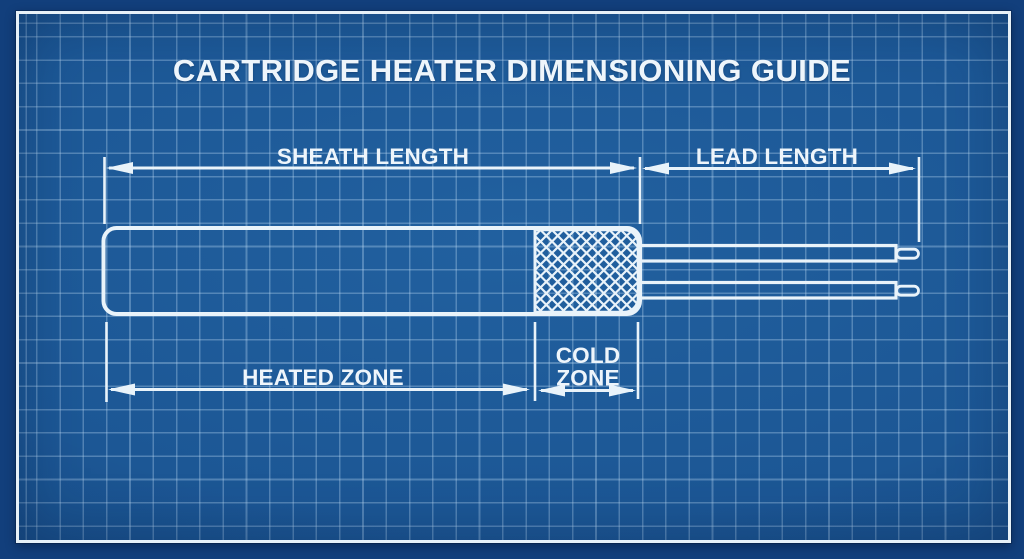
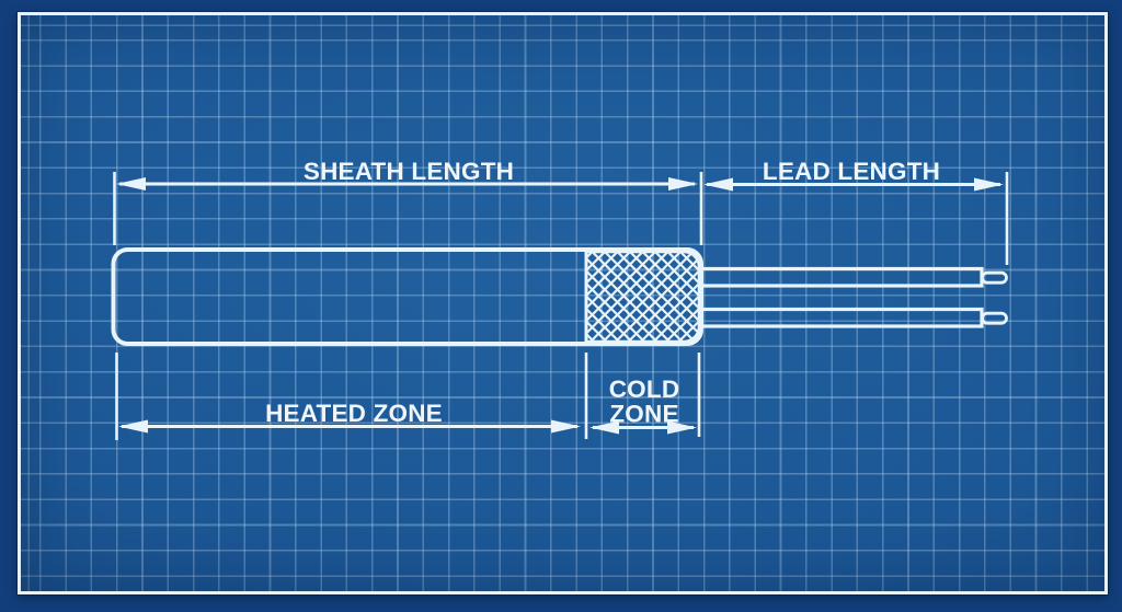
- CARTRIDGE HEATER DIMENSIONING GUIDE
  SHEATH LENGTH
  LEAD LENGTH
  HEATED ZONE
  COLD
  ZONE
